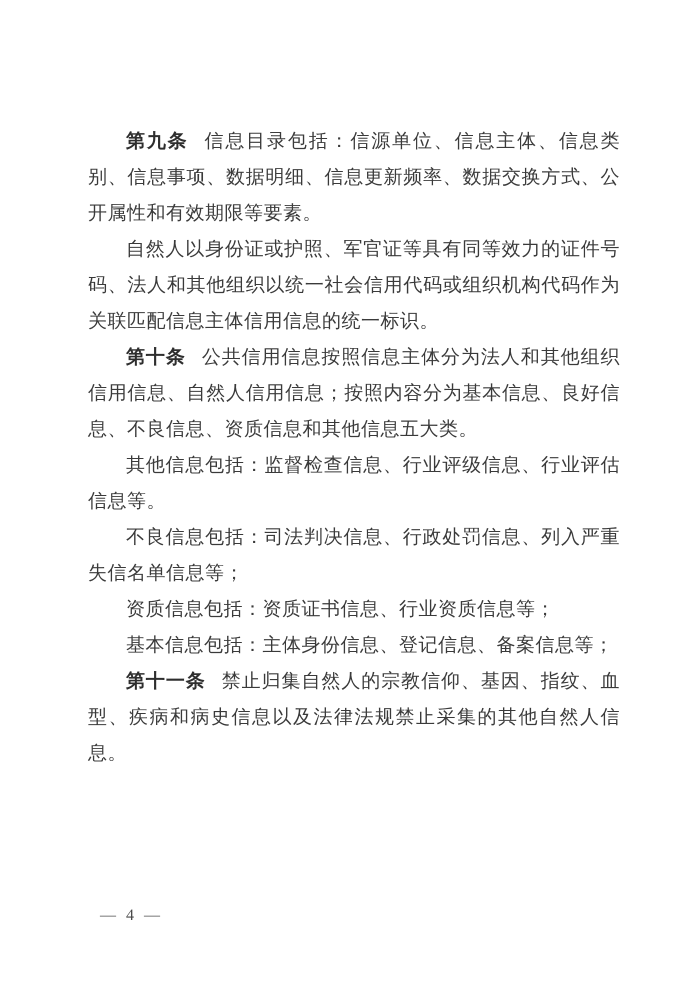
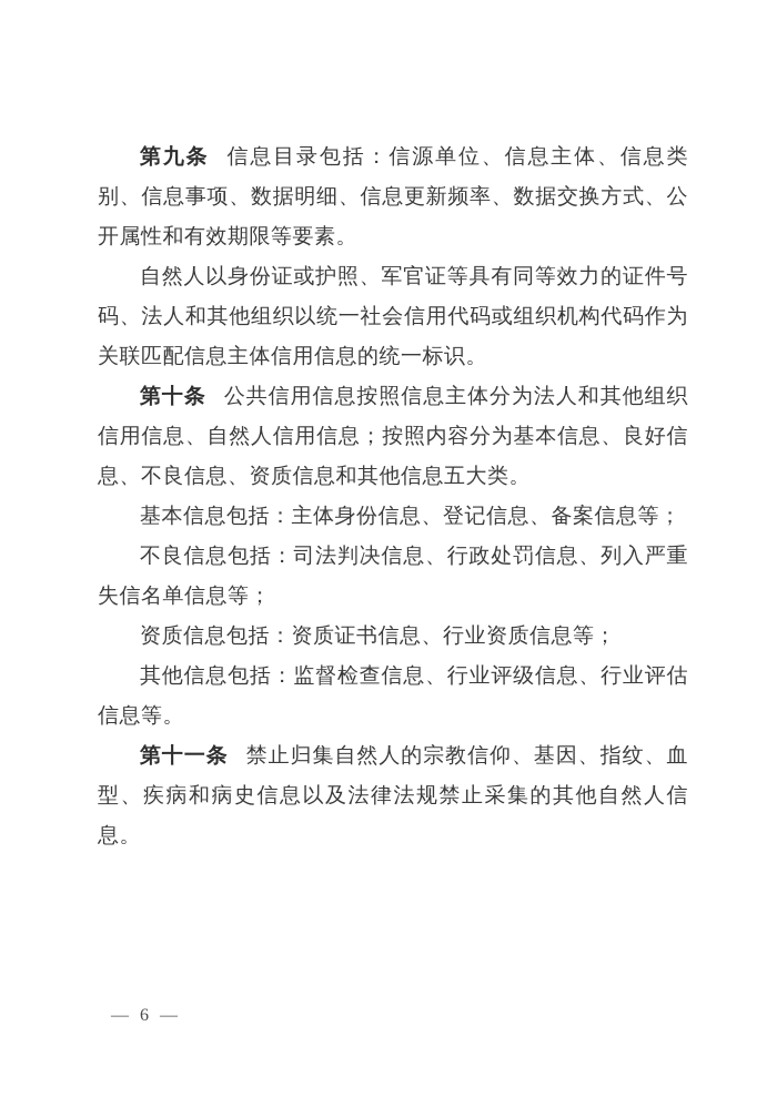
  第九条 信息目录包括：信源单位、信息主体、信息类别、信息事项、数据明细、信息更新频率、数据交换方式、公开属性和有效期限等要素。
  自然人以身份证或护照、军官证等具有同等效力的证件号码、法人和其他组织以统一社会信用代码或组织机构代码作为关联匹配信息主体信用信息的统一标识。
  第十条 公共信用信息按照信息主体分为法人和其他组织信用信息、自然人信用信息；按照内容分为基本信息、良好信息、不良信息、资质信息和其他信息五大类。
- 其他信息包括：监督检查信息、行业评级信息、行业评估信息等。
+ 基本信息包括：主体身份信息、登记信息、备案信息等；
  不良信息包括：司法判决信息、行政处罚信息、列入严重失信名单信息等；
  资质信息包括：资质证书信息、行业资质信息等；
- 基本信息包括：主体身份信息、登记信息、备案信息等；
+ 其他信息包括：监督检查信息、行业评级信息、行业评估信息等。
  第十一条 禁止归集自然人的宗教信仰、基因、指纹、血型、疾病和病史信息以及法律法规禁止采集的其他自然人信息。
- — 4 —
+ — 6 —
